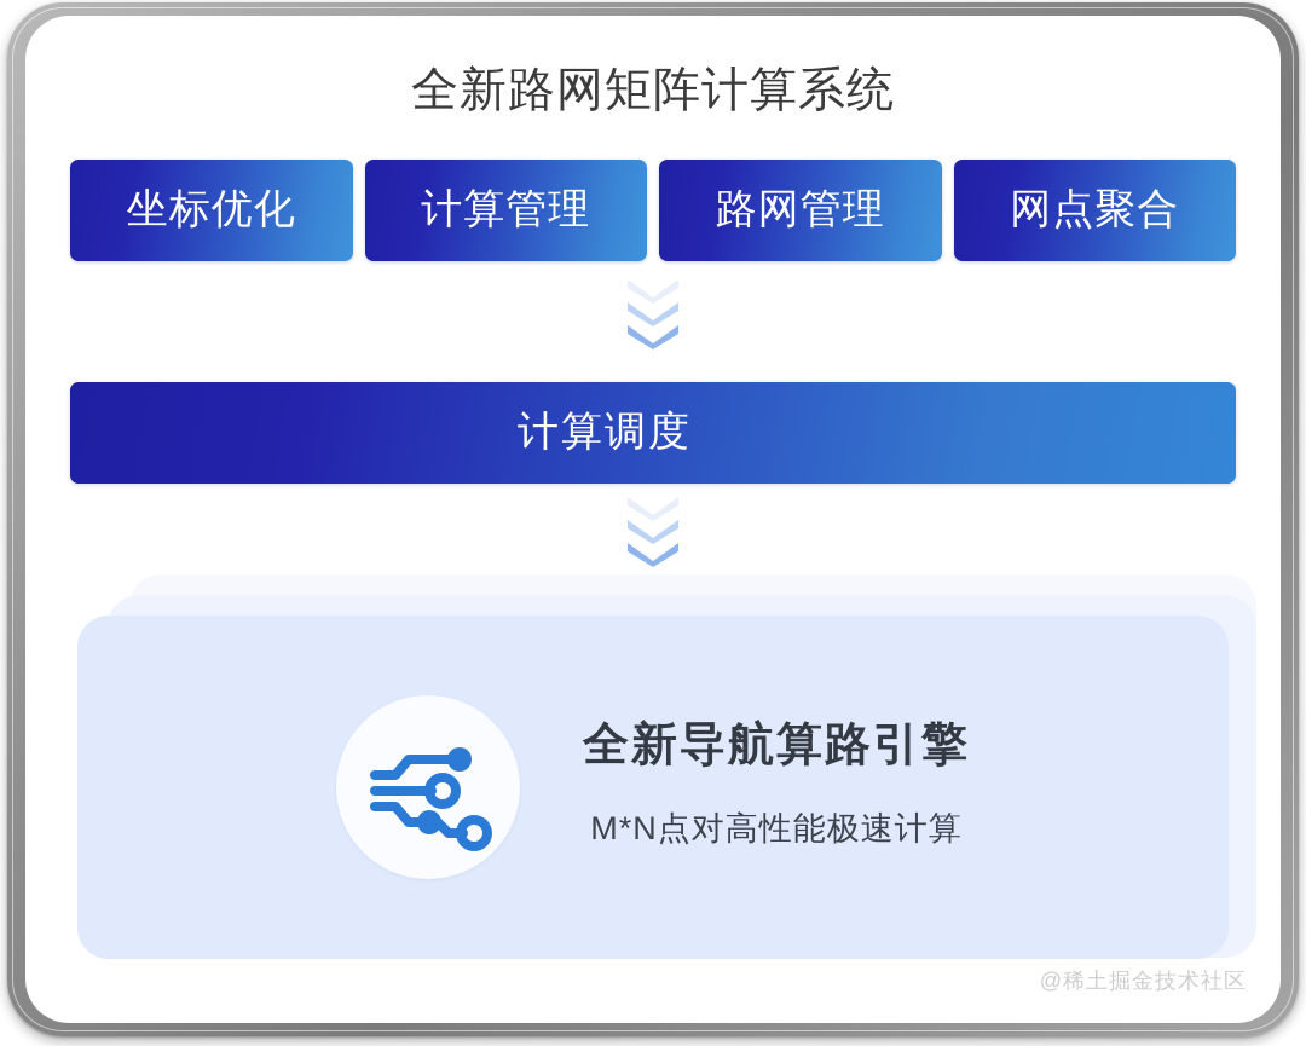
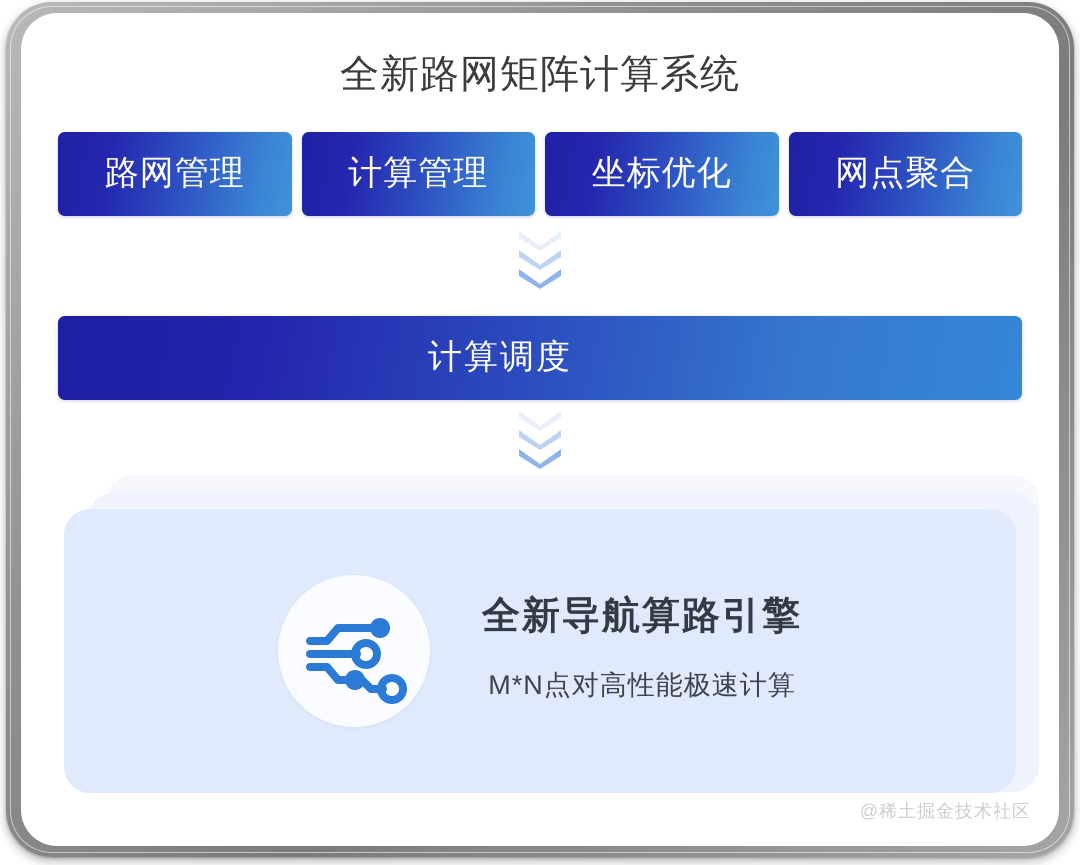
  全新路网矩阵计算系统
- 坐标优化
+ 路网管理
  计算管理
- 路网管理
+ 坐标优化
  网点聚合
  计算调度
  全新导航算路引擎
  M*N点对高性能极速计算
  @稀土掘金技术社区
